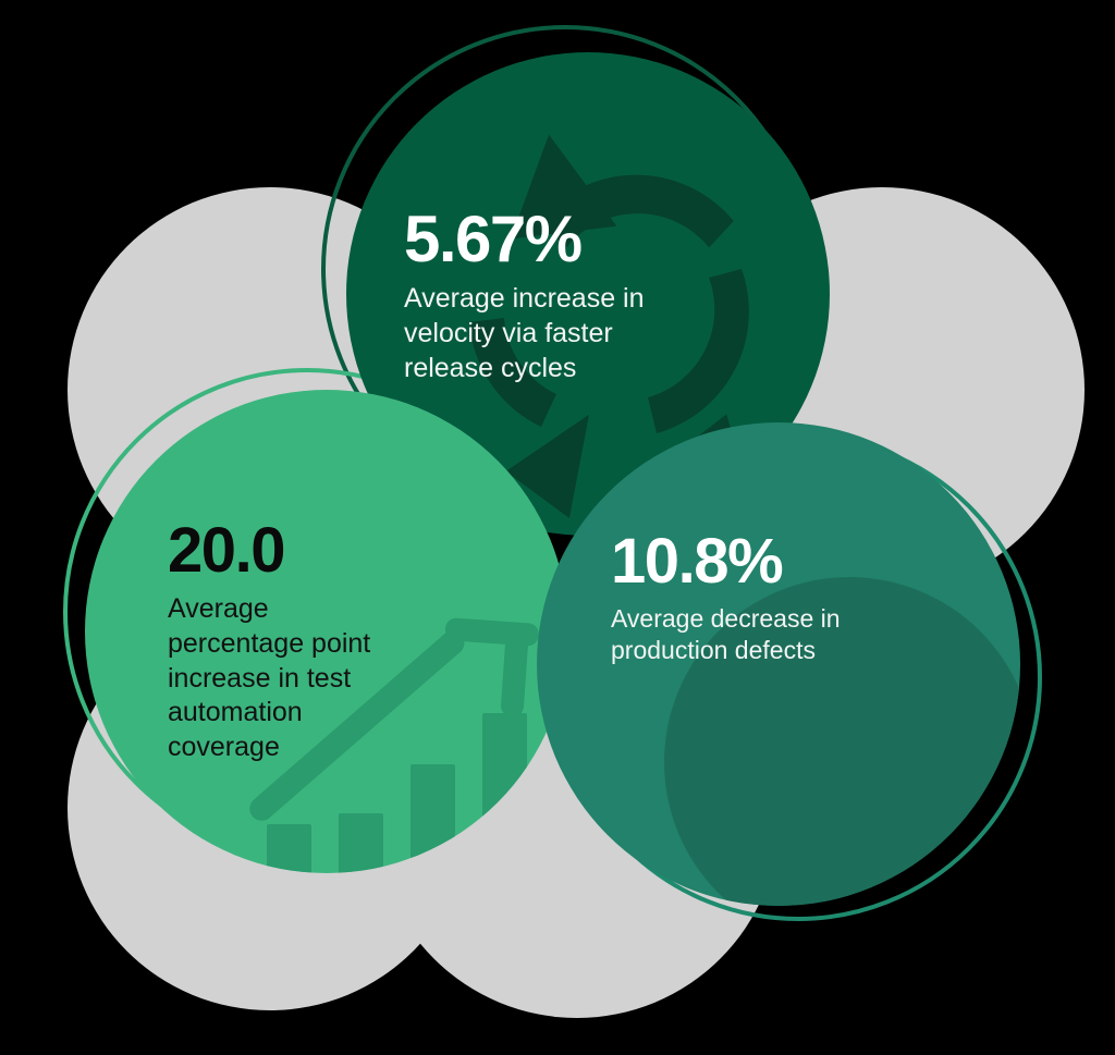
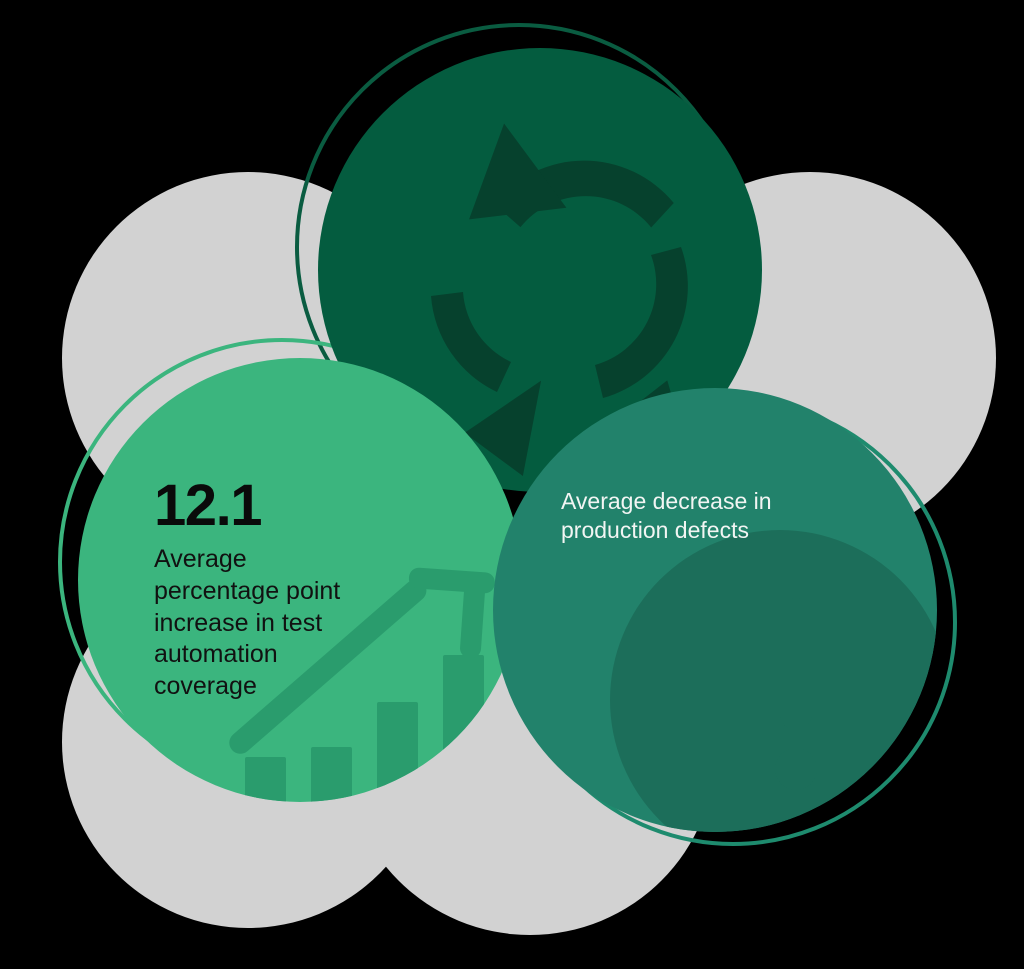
- 5.67%
- Average increase in velocity via faster release cycles
- 20.0
+ 12.1
  Average percentage point increase in test automation coverage
- 10.8%
  Average decrease in production defects
